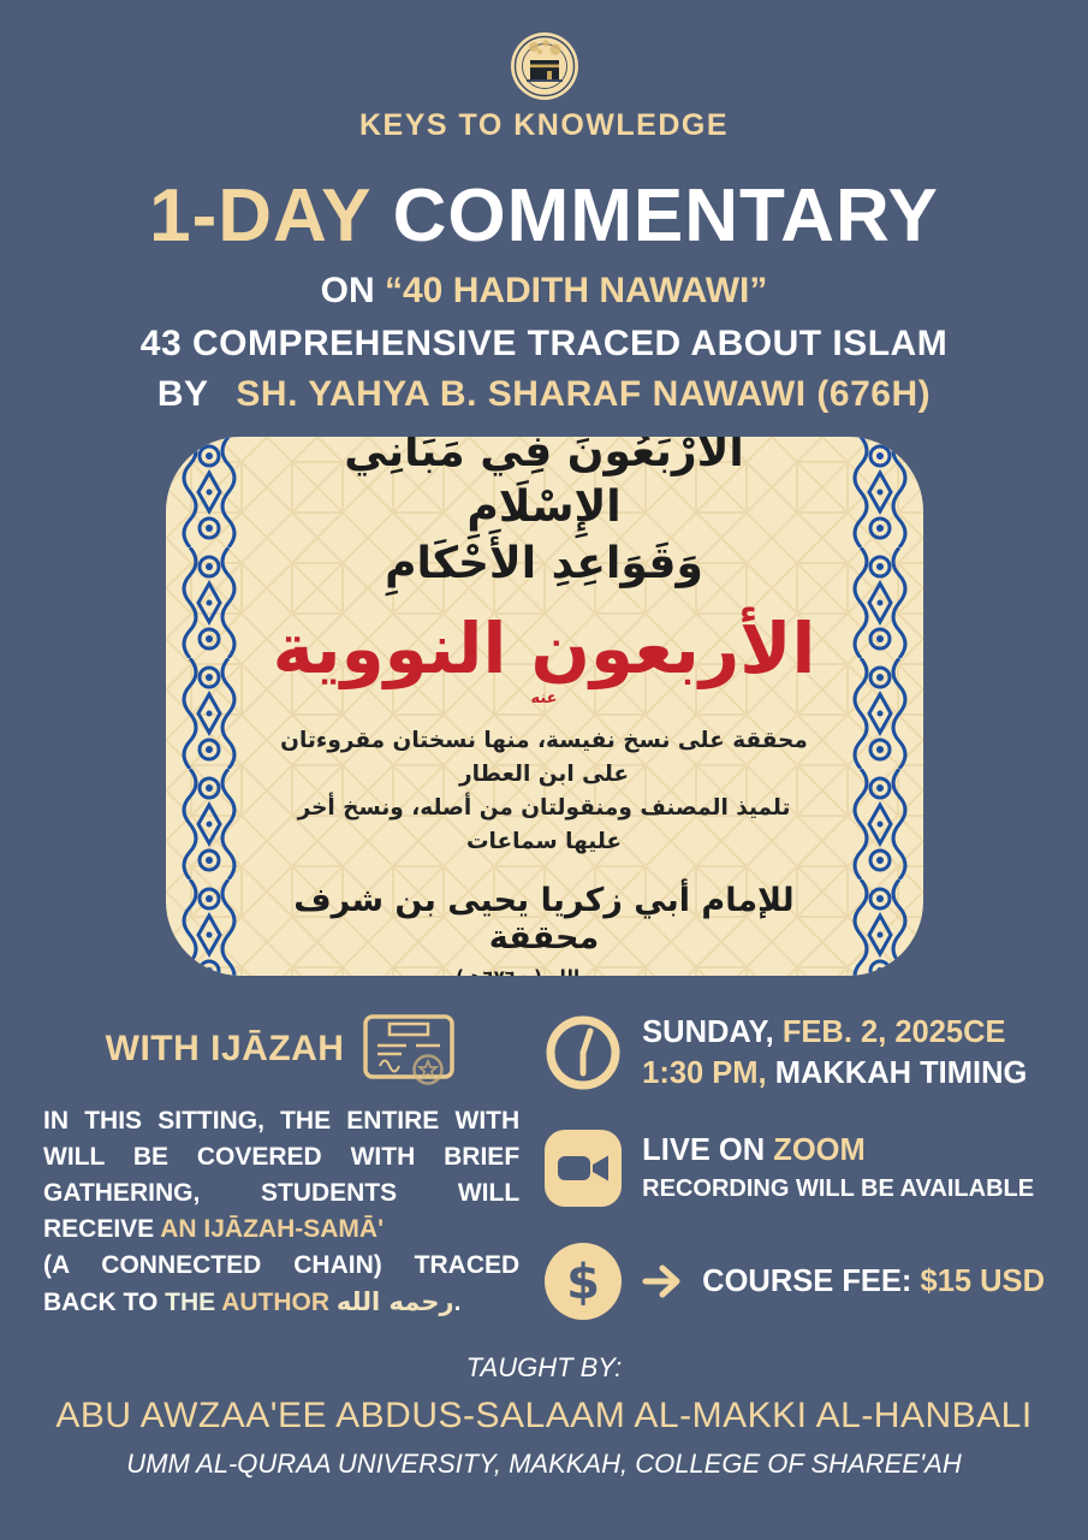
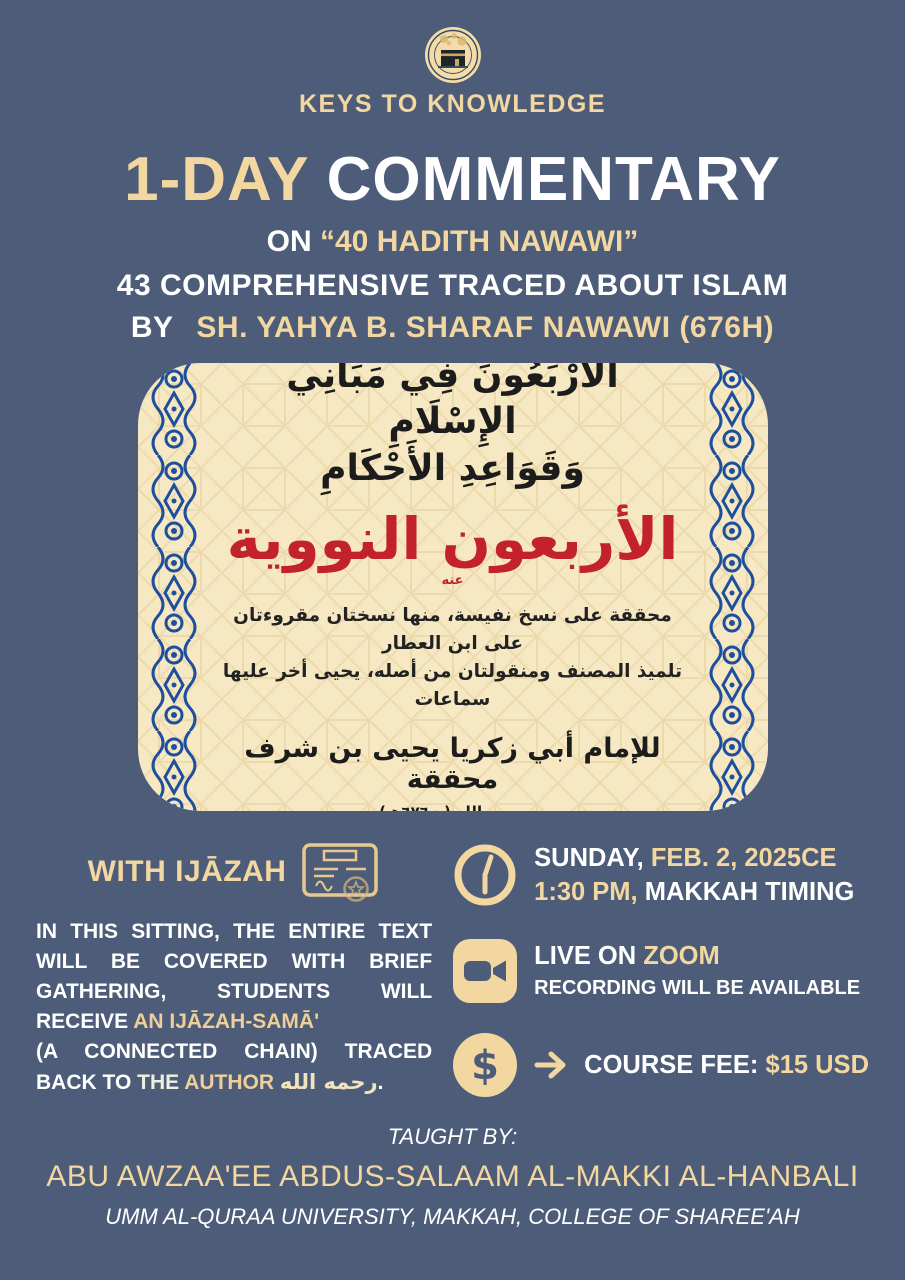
  KEYS TO KNOWLEDGE
  1-DAY COMMENTARY
  ON “40 HADITH NAWAWI”
  43 COMPREHENSIVE TRACED ABOUT ISLAM
  BY SH. YAHYA B. SHARAF NAWAWI (676H)
  الأَرْبَعُونَ فِي مَبَانِي الإِسْلَامِ
  وَقَوَاعِدِ الأَحْكَامِ
  الأربعون النووية
  عنه
  محققة على نسخ نفيسة، منها نسختان مقروءتان على ابن العطار
- تلميذ المصنف ومنقولتان من أصله، ونسخ أخر عليها سماعات
+ تلميذ المصنف ومنقولتان من أصله، يحيى أخر عليها سماعات
  للإمام أبي زكريا يحيى بن شرف محققة
  WITH IJĀZAH
- IN THIS SITTING, THE ENTIRE WITH
+ IN THIS SITTING, THE ENTIRE TEXT
  WILL BE COVERED WITH BRIEF
  GATHERING, STUDENTS WILL
  RECEIVE AN IJĀZAH-SAMĀ'
  (A CONNECTED CHAIN) TRACED
  BACK TO THE AUTHOR رحمه الله .
  SUNDAY, FEB. 2, 2025CE
  1:30 PM, MAKKAH TIMING
  LIVE ON ZOOM
  RECORDING WILL BE AVAILABLE
  $
  COURSE FEE: $15 USD
  TAUGHT BY:
  ABU AWZAA'EE ABDUS-SALAAM AL-MAKKI AL-HANBALI
  UMM AL-QURAA UNIVERSITY, MAKKAH, COLLEGE OF SHAREE'AH
